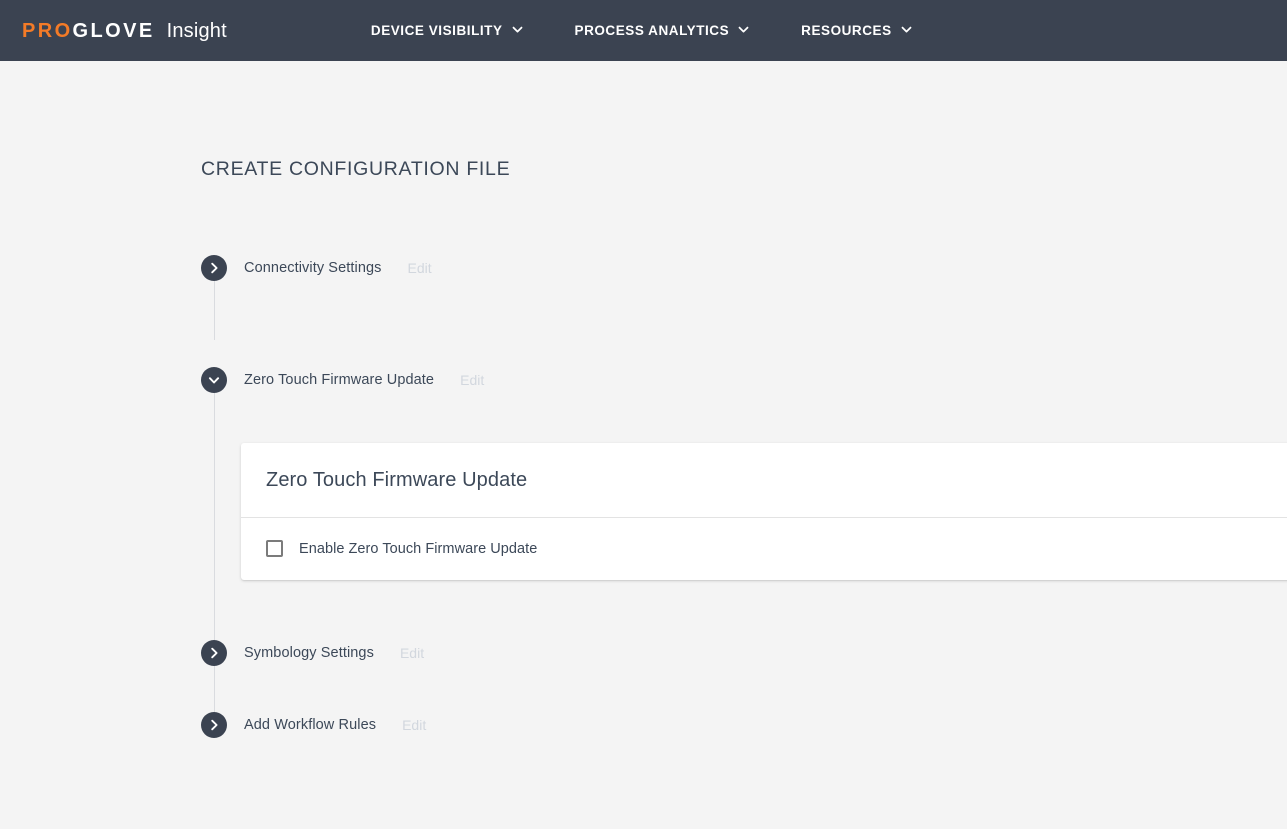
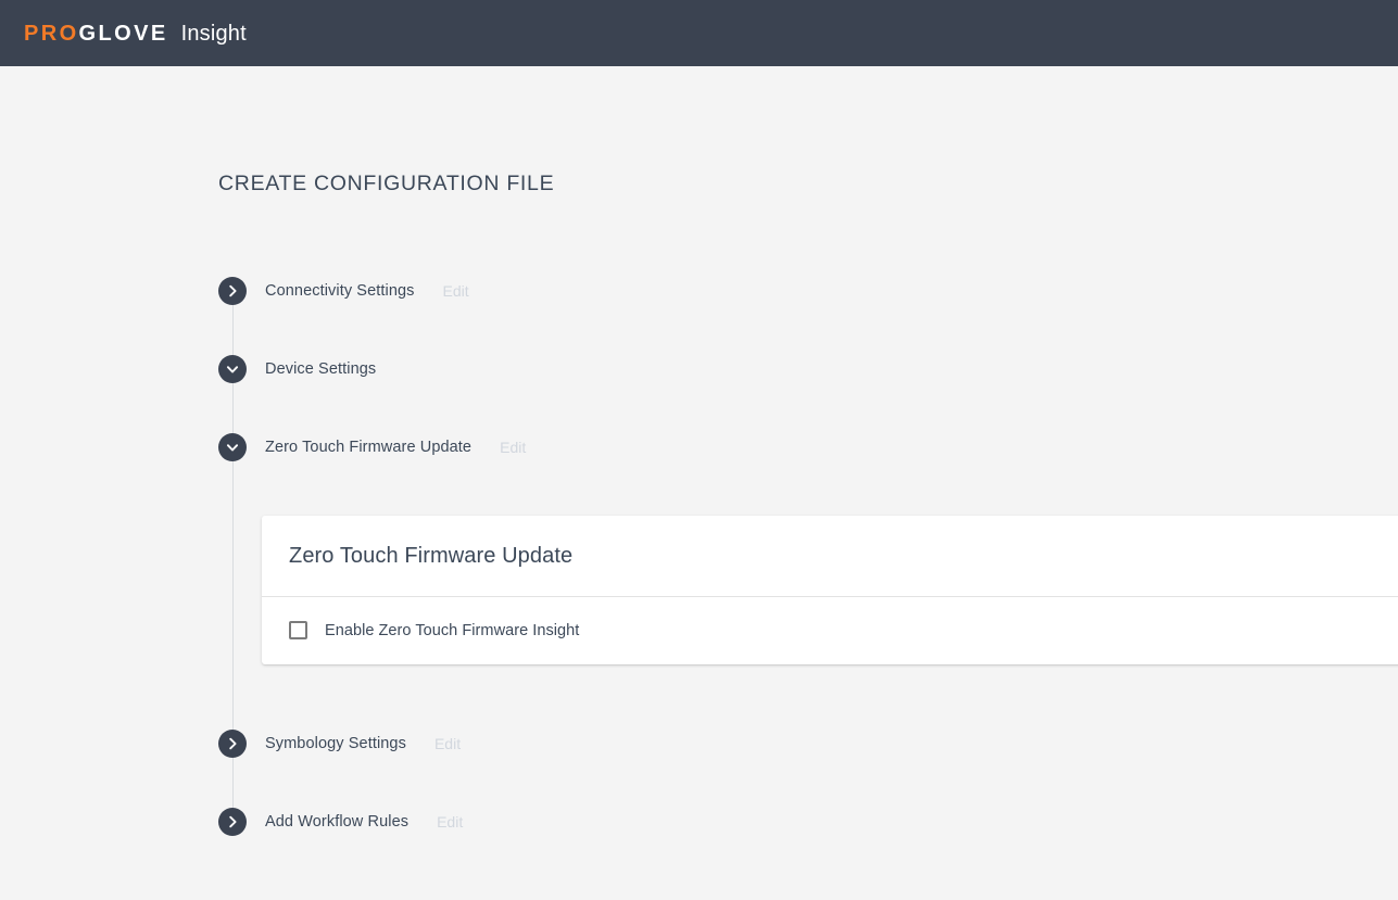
  PROGLOVE
  Insight
- DEVICE VISIBILITY
- PROCESS ANALYTICS
- RESOURCES
  CREATE CONFIGURATION FILE
  Connectivity Settings
  Edit
+ Device Settings
  Zero Touch Firmware Update
  Edit
  Zero Touch Firmware Update
- Enable Zero Touch Firmware Update
+ Enable Zero Touch Firmware Insight
  Symbology Settings
  Edit
  Add Workflow Rules
  Edit
